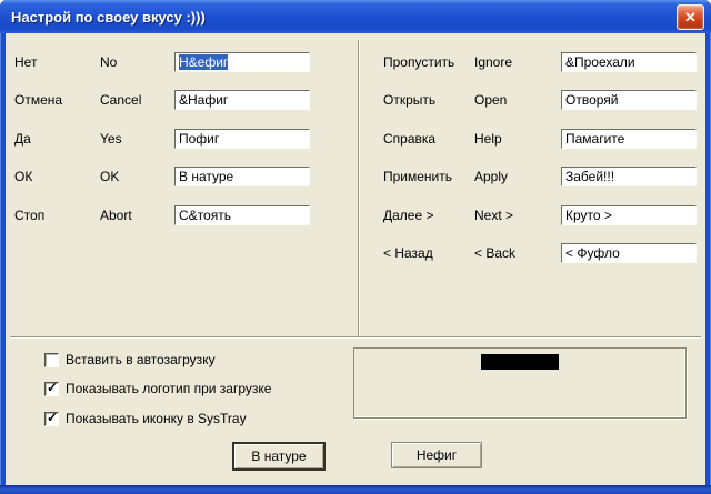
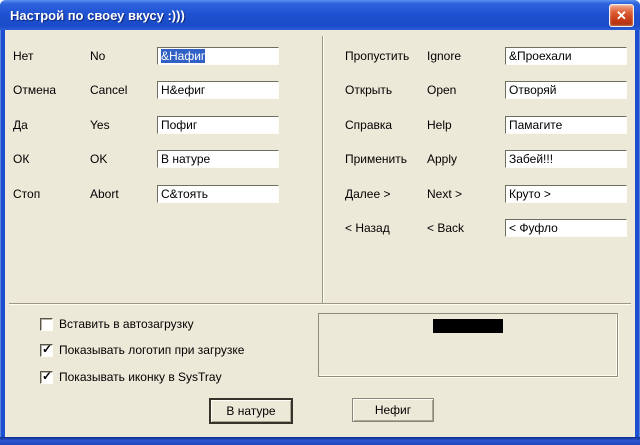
  Настрой по своеу вкусу :)))
  ✕
  Нет
  No
- Н&ефиг
+ &Нафиг
  Отмена
  Cancel
- &Нафиг
+ Н&ефиг
  Да
  Yes
  Пофиг
  ОК
  OK
  В натуре
  Стоп
  Abort
  С&тоять
  Пропустить
  Ignore
  &Проехали
  Открыть
  Open
  Отворяй
  Справка
  Help
  Памагите
  Применить
  Apply
  Забей!!!
  Далее >
  Next >
  Круто >
  < Назад
  < Back
  < Фуфло
  Вставить в автозагрузку
  Показывать логотип при загрузке
  Показывать иконку в SysTray
  В натуре
  Нефиг
